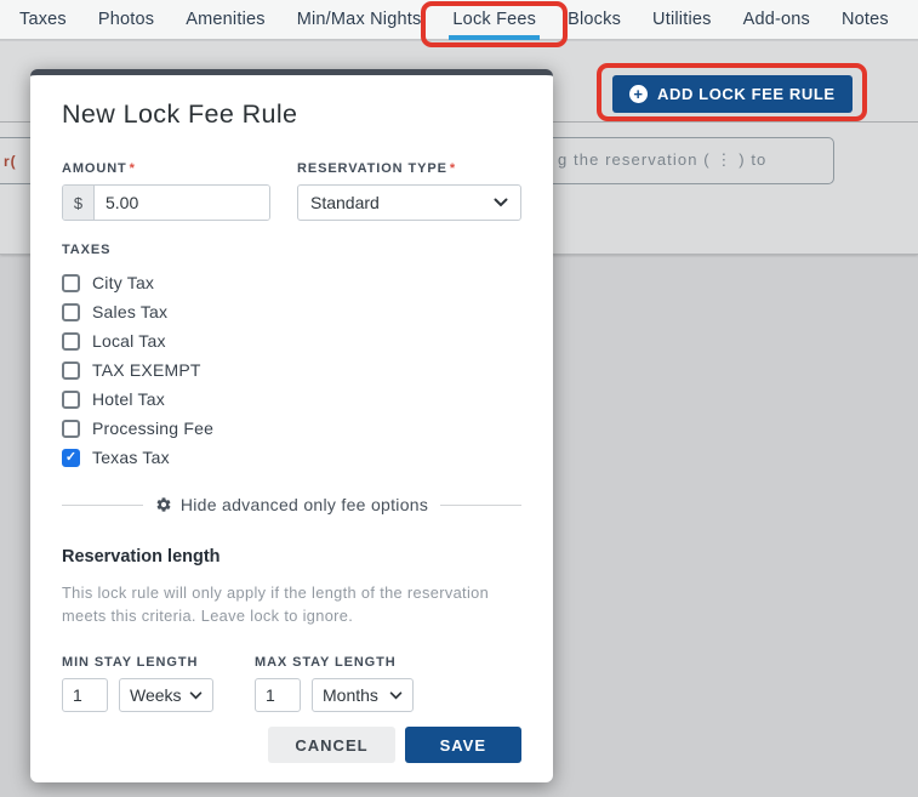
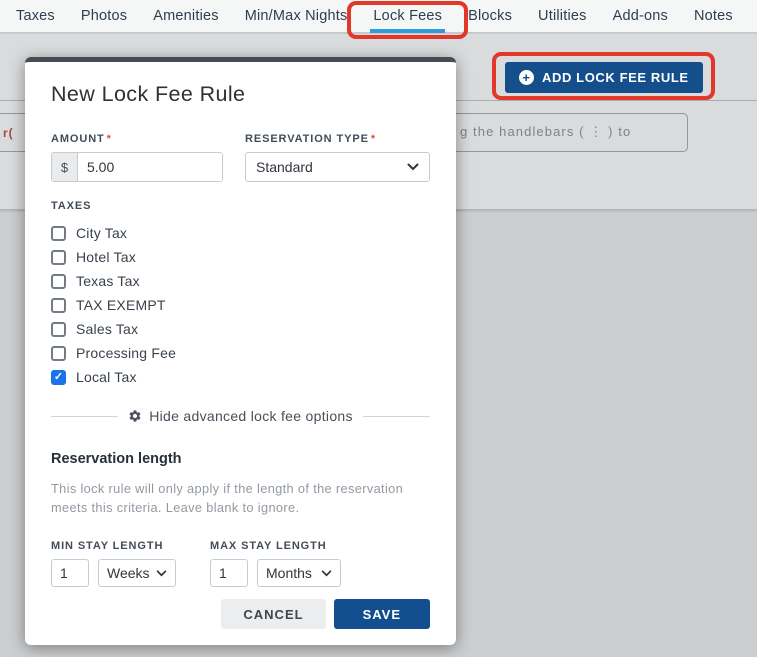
  Taxes
  Photos
  Amenities
  Min/Max Nights
  Lock Fees
  Blocks
  Utilities
  Add-ons
  Notes
  r(
- g the reservation ( ⋮ ) to
+ g the handlebars ( ⋮ ) to
  +
  ADD LOCK FEE RULE
  New Lock Fee Rule
  AMOUNT *
  $
  5.00
  RESERVATION TYPE *
  Standard
  TAXES
  City Tax
- Sales Tax
+ Hotel Tax
- Local Tax
+ Texas Tax
  TAX EXEMPT
- Hotel Tax
+ Sales Tax
  Processing Fee
- Texas Tax
+ Local Tax
- Hide advanced only fee options
+ Hide advanced lock fee options
  Reservation length
- This lock rule will only apply if the length of the reservation meets this criteria. Leave lock to ignore.
+ This lock rule will only apply if the length of the reservation meets this criteria. Leave blank to ignore.
  MIN STAY LENGTH
  1
  Weeks
  MAX STAY LENGTH
  1
  Months
  CANCEL
  SAVE
